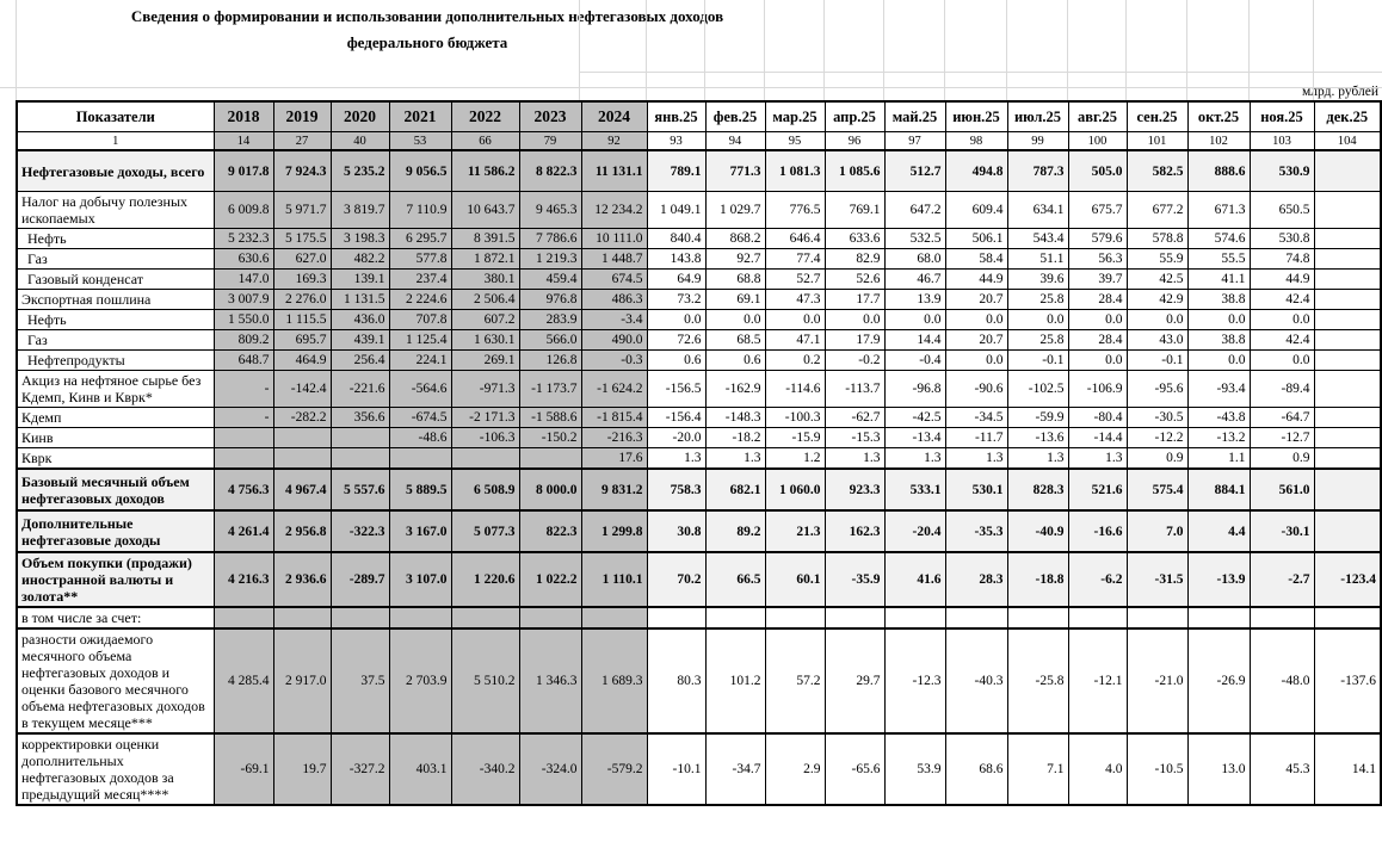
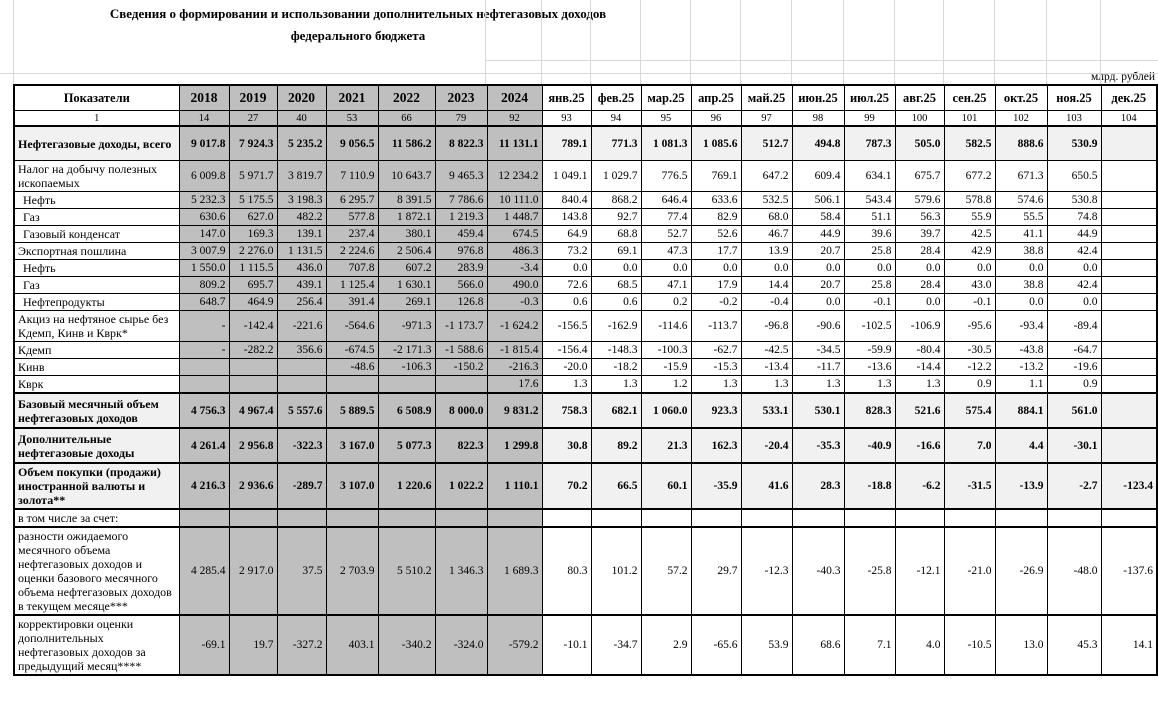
  Сведения о формировании и использовании дополнительных нефтегазовых дохоов
  федерального бюджета
  млрд. рублей
  Показатели	2018	2019	2020	2021	2022	2023	2024	янв.25	фев.25	мар.25	апр.25	май.25	июн.25	июл.25	авг.25	сен.25	окт.25	ноя.25	дек.25
  1	14	27	40	53	66	79	92	93	94	95	96	97	98	99	100	101	102	103	104
  Нефтегазовые доходы, всего	9 017.8	7 924.3	5 235.2	9 056.5	11 586.2	8 822.3	11 131.1	789.1	771.3	1 081.3	1 085.6	512.7	494.8	787.3	505.0	582.5	888.6	530.9
  Налог на добычу полезных ископаемых	6 009.8	5 971.7	3 819.7	7 110.9	10 643.7	9 465.3	12 234.2	1 049.1	1 029.7	776.5	769.1	647.2	609.4	634.1	675.7	677.2	671.3	650.5
  Нефть	5 232.3	5 175.5	3 198.3	6 295.7	8 391.5	7 786.6	10 111.0	840.4	868.2	646.4	633.6	532.5	506.1	543.4	579.6	578.8	574.6	530.8
  Газ	630.6	627.0	482.2	577.8	1 872.1	1 219.3	1 448.7	143.8	92.7	77.4	82.9	68.0	58.4	51.1	56.3	55.9	55.5	74.8
  Газовый конденсат	147.0	169.3	139.1	237.4	380.1	459.4	674.5	64.9	68.8	52.7	52.6	46.7	44.9	39.6	39.7	42.5	41.1	44.9
  Экспортная пошлина	3 007.9	2 276.0	1 131.5	2 224.6	2 506.4	976.8	486.3	73.2	69.1	47.3	17.7	13.9	20.7	25.8	28.4	42.9	38.8	42.4
  Нефть	1 550.0	1 115.5	436.0	707.8	607.2	283.9	-3.4	0.0	0.0	0.0	0.0	0.0	0.0	0.0	0.0	0.0	0.0	0.0
  Газ	809.2	695.7	439.1	1 125.4	1 630.1	566.0	490.0	72.6	68.5	47.1	17.9	14.4	20.7	25.8	28.4	43.0	38.8	42.4
- Нефтепродукты	648.7	464.9	256.4	224.1	269.1	126.8	-0.3	0.6	0.6	0.2	-0.2	-0.4	0.0	-0.1	0.0	-0.1	0.0	0.0
+ Нефтепродукты	648.7	464.9	256.4	391.4	269.1	126.8	-0.3	0.6	0.6	0.2	-0.2	-0.4	0.0	-0.1	0.0	-0.1	0.0	0.0
  Акциз на нефтяное сырье без Кдемп, Кинв и Кврк*	-	-142.4	-221.6	-564.6	-971.3	-1 173.7	-1 624.2	-156.5	-162.9	-114.6	-113.7	-96.8	-90.6	-102.5	-106.9	-95.6	-93.4	-89.4
  Кдемп	-	-282.2	356.6	-674.5	-2 171.3	-1 588.6	-1 815.4	-156.4	-148.3	-100.3	-62.7	-42.5	-34.5	-59.9	-80.4	-30.5	-43.8	-64.7
- Кинв				-48.6	-106.3	-150.2	-216.3	-20.0	-18.2	-15.9	-15.3	-13.4	-11.7	-13.6	-14.4	-12.2	-13.2	-12.7
+ Кинв				-48.6	-106.3	-150.2	-216.3	-20.0	-18.2	-15.9	-15.3	-13.4	-11.7	-13.6	-14.4	-12.2	-13.2	-19.6
  Кврк							17.6	1.3	1.3	1.2	1.3	1.3	1.3	1.3	1.3	0.9	1.1	0.9
  Базовый месячный объем нефтегазовых доходов	4 756.3	4 967.4	5 557.6	5 889.5	6 508.9	8 000.0	9 831.2	758.3	682.1	1 060.0	923.3	533.1	530.1	828.3	521.6	575.4	884.1	561.0
  Дополнительные нефтегазовые доходы	4 261.4	2 956.8	-322.3	3 167.0	5 077.3	822.3	1 299.8	30.8	89.2	21.3	162.3	-20.4	-35.3	-40.9	-16.6	7.0	4.4	-30.1
  Объем покупки (продажи) иностранной валюты и золота**	4 216.3	2 936.6	-289.7	3 107.0	1 220.6	1 022.2	1 110.1	70.2	66.5	60.1	-35.9	41.6	28.3	-18.8	-6.2	-31.5	-13.9	-2.7	-123.4
  в том числе за счет:
  разности ожидаемого месячного объема нефтегазовых доходов и оценки базового месячного объема нефтегазовых доходов в текущем месяце***	4 285.4	2 917.0	37.5	2 703.9	5 510.2	1 346.3	1 689.3	80.3	101.2	57.2	29.7	-12.3	-40.3	-25.8	-12.1	-21.0	-26.9	-48.0	-137.6
  корректировки оценки дополнительных нефтегазовых доходов за предыдущий месяц****	-69.1	19.7	-327.2	403.1	-340.2	-324.0	-579.2	-10.1	-34.7	2.9	-65.6	53.9	68.6	7.1	4.0	-10.5	13.0	45.3	14.1
